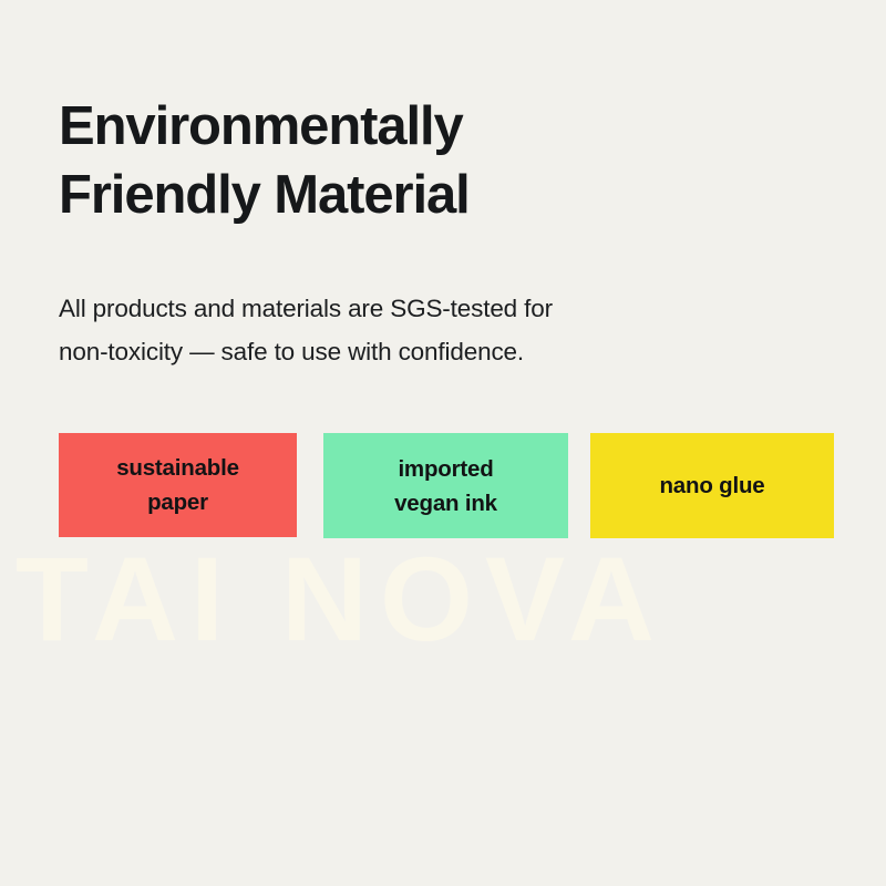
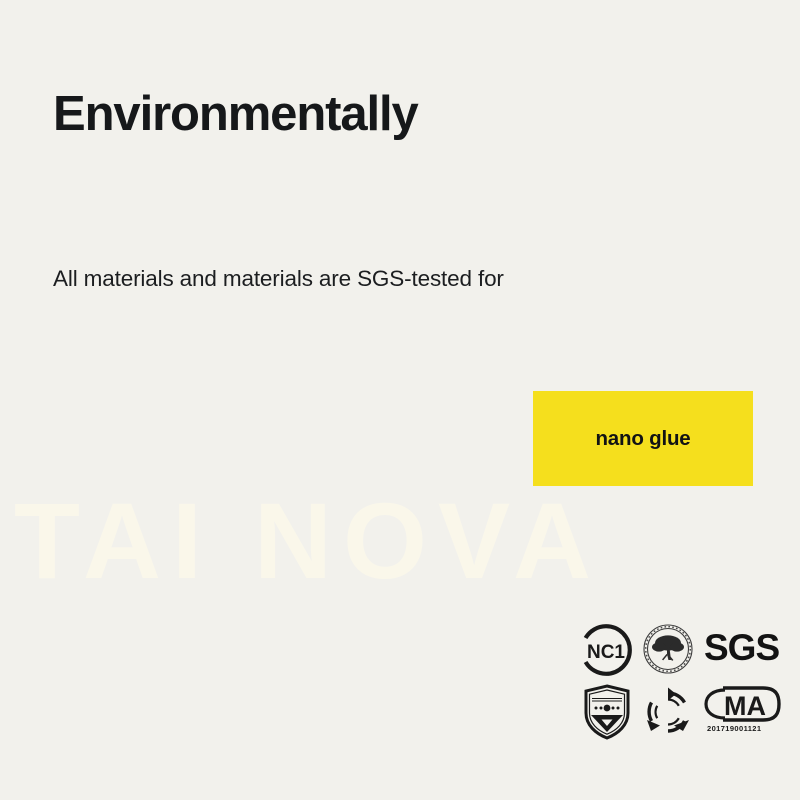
  TAI NOVA
  Environmentally
- Friendly Material
- All products and materials are SGS-tested for
+ All materials and materials are SGS-tested for
- non-toxicity — safe to use with confidence.
- sustainable
- paper
- imported
- vegan ink
  nano glue
+ NC1
+ SGS
+ MA
+ 201719001121
